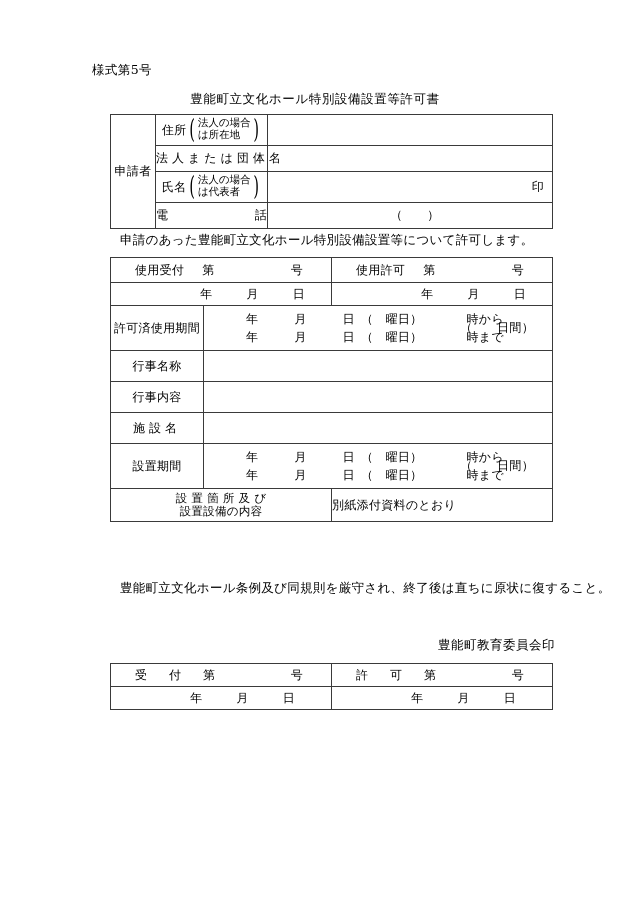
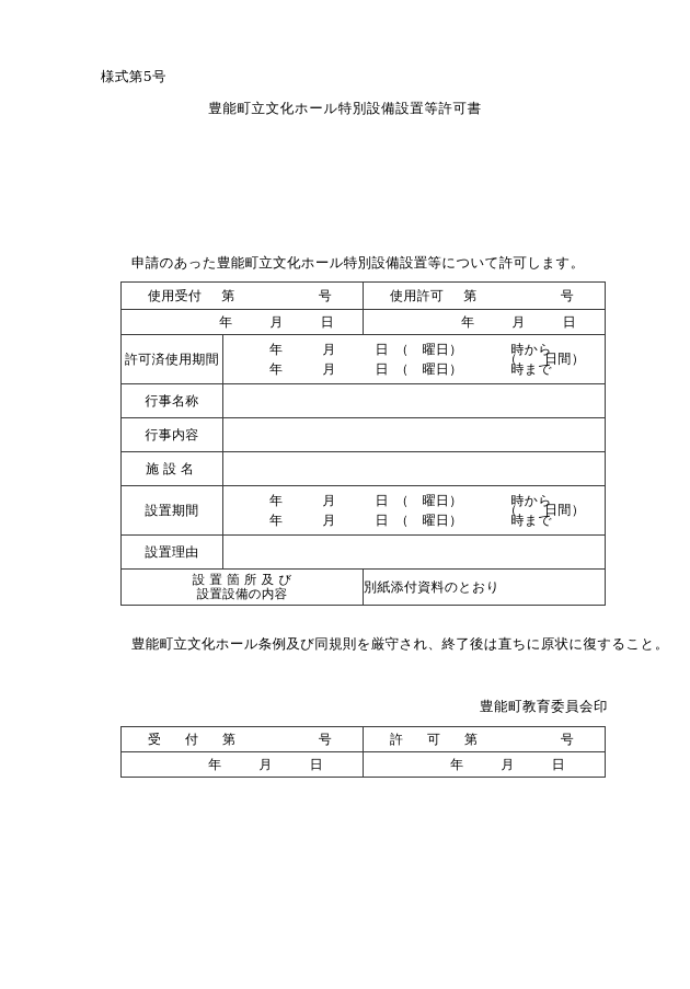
  様式第5号
  豊能町立文化ホール特別設備設置等許可書
- 申請者	住所 ( 法人の場合 は所在地 )
- 法人または団体名
- 氏名 ( 法人の場合 は代表者 )	印
- 電 話	（ ）
  申請のあった豊能町立文化ホール特別設備設置等について許可します。
  使用受付 第 号	使用許可 第 号
  年 月 日	年 月 日
  許可済使用期間	年 月 日 （ 曜日） 時から 年 月 日 （ 曜日） 時まで （ 日間）
  行事名称
  行事内容
  施設名
  設置期間	年 月 日 （ 曜日） 時から 年 月 日 （ 曜日） 時まで （ 日間）
+ 設置理由
  設 置 箇 所 及 び 設置設備の内容	別紙添付資料のとおり
  豊能町立文化ホール条例及び同規則を厳守され、終了後は直ちに原状に復すること。
  豊能町教育委員会印
  受 付 第 号	許 可 第 号
  年 月 日	年 月 日
